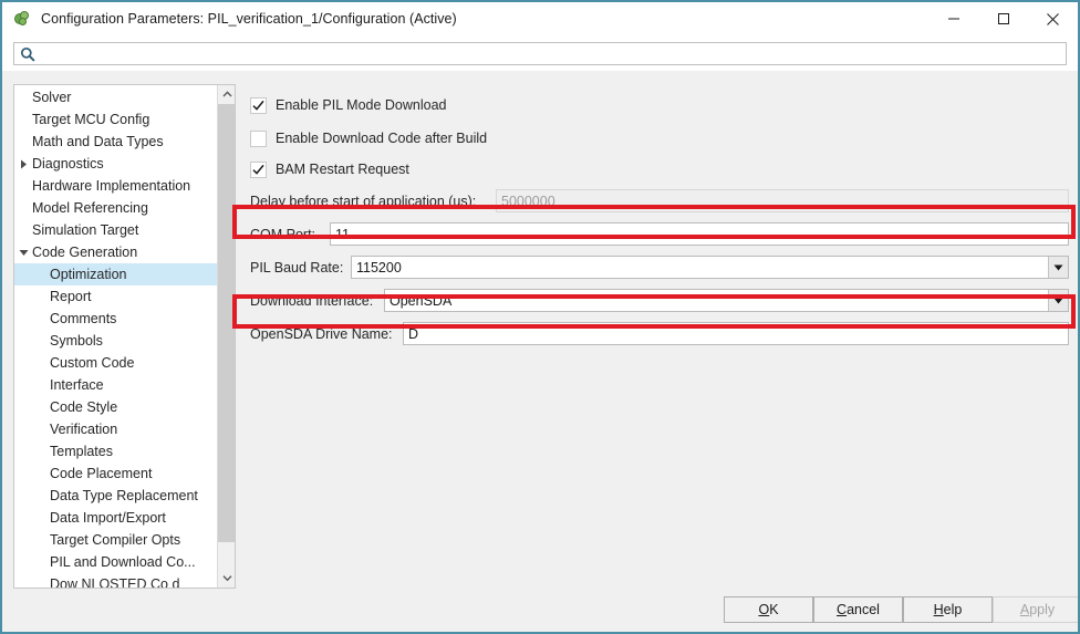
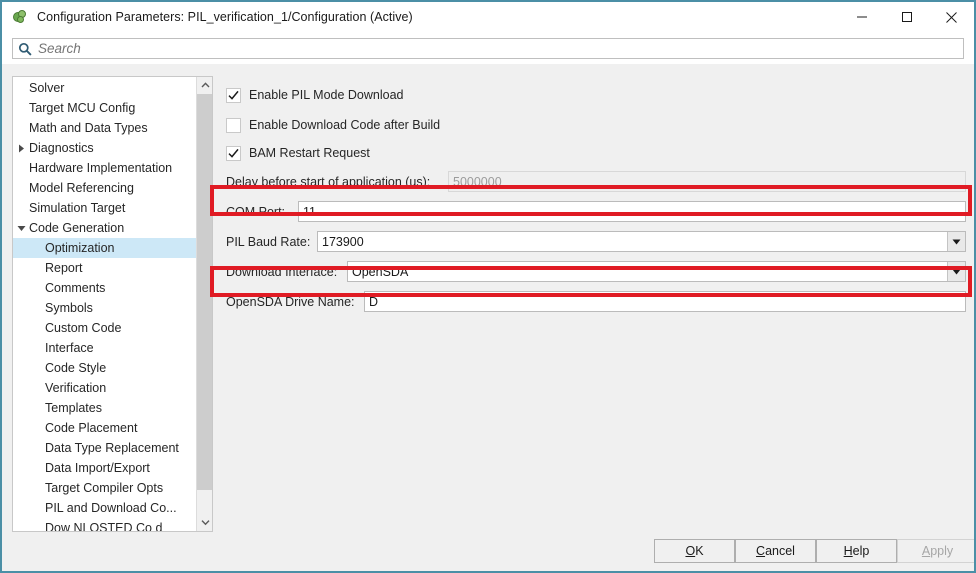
  Configuration Parameters: PIL_verification_1/Configuration (Active)
+ Search
  Solver
  Target MCU Config
  Math and Data Types
  Diagnostics
  Hardware Implementation
  Model Referencing
  Simulation Target
  Code Generation
  Optimization
  Report
  Comments
  Symbols
  Custom Code
  Interface
  Code Style
  Verification
  Templates
  Code Placement
  Data Type Replacement
  Data Import/Export
  Target Compiler Opts
  PIL and Download Co...
  Dow NLOSTED Co d
  Enable PIL Mode Download
  Enable Download Code after Build
  BAM Restart Request
  Delay before start of application (us):
  5000000
  COM Port:
  11
  PIL Baud Rate:
- 115200
+ 173900
  Download Interface:
  OpenSDA
  OpenSDA Drive Name:
  D
  OK
  Cancel
  Help
  Apply
